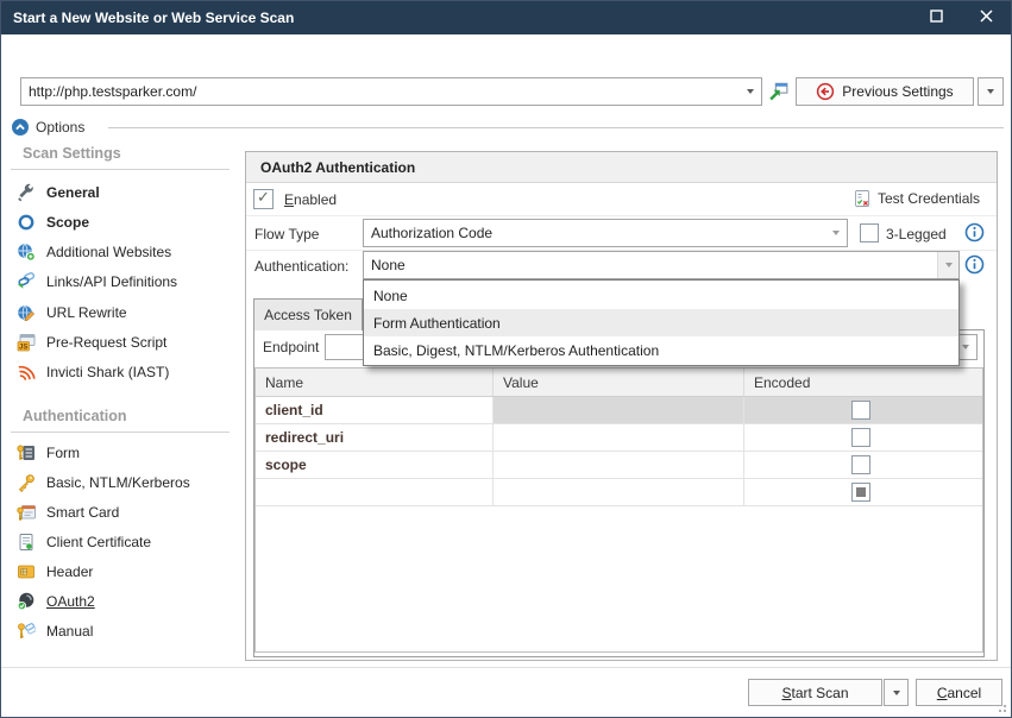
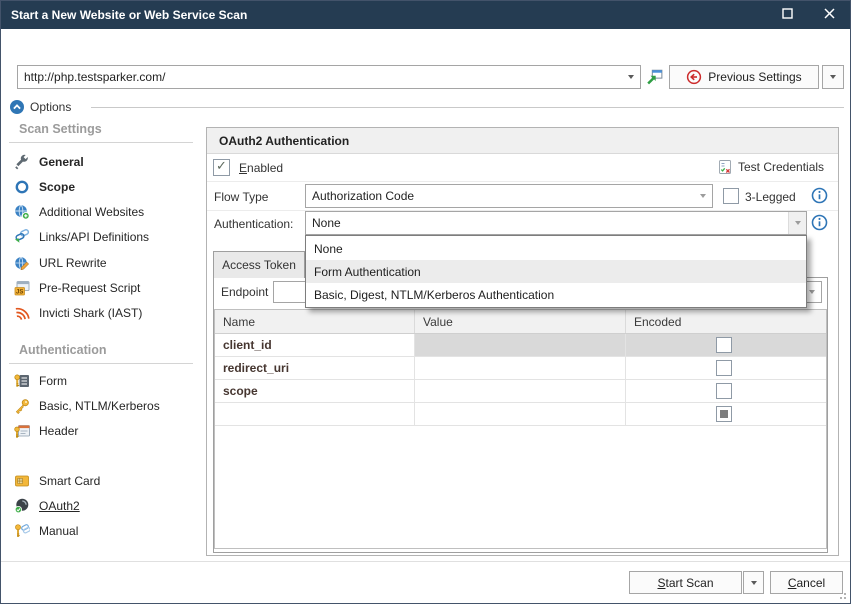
  Start a New Website or Web Service Scan
  http://php.testsparker.com/
  Previous Settings
  Options
  Scan Settings
  General
  Scope
  Additional Websites
  Links/API Definitions
  URL Rewrite
  Pre-Request Script
  Invicti Shark (IAST)
  Authentication
  Form
  Basic, NTLM/Kerberos
- Smart Card
+ Header
- Client Certificate
- Header
+ Smart Card
  OAuth2
  Manual
  OAuth2 Authentication
  Enabled
  Test Credentials
  Flow Type
  Authorization Code
  3-Legged
  Authentication:
  None
  Access Token
  Endpoint
  Name
  Value
  Encoded
  client_id
  redirect_uri
  scope
  None
  Form Authentication
  Basic, Digest, NTLM/Kerberos Authentication
  Start Scan
  Cancel
